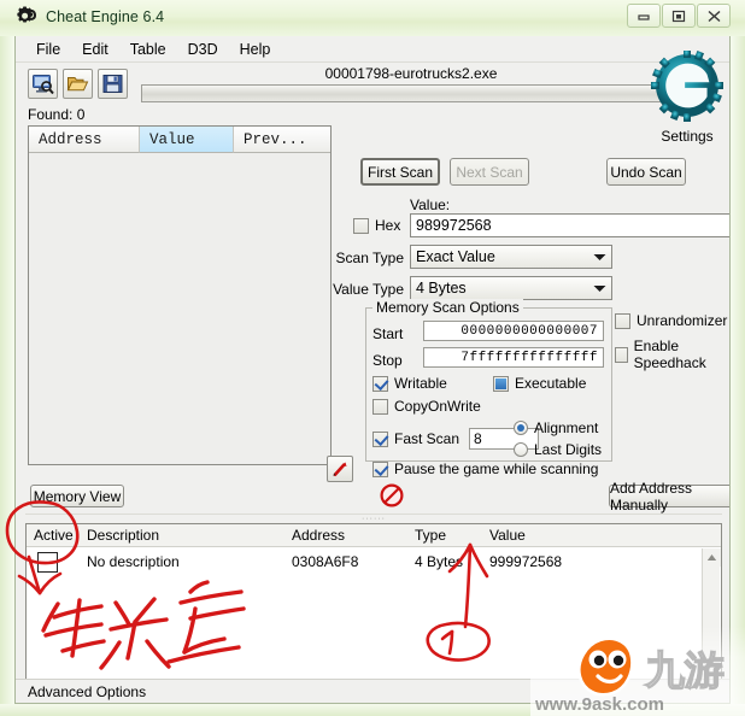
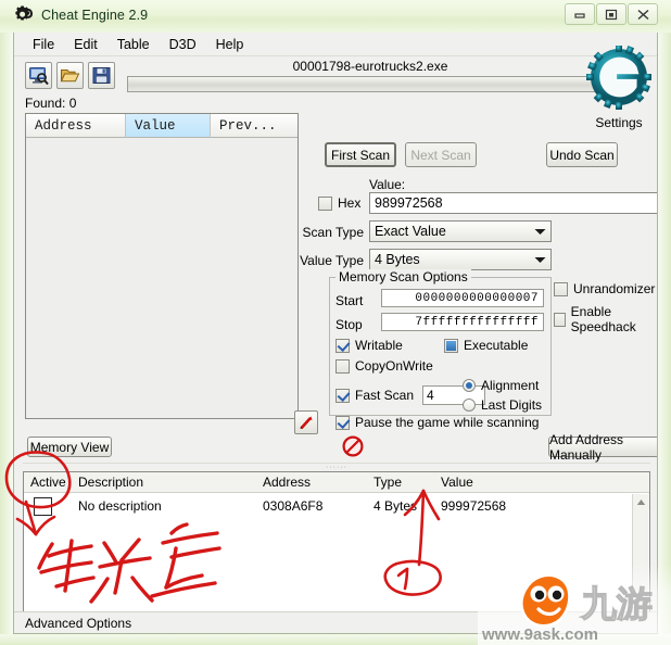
- Cheat Engine 6.4
+ Cheat Engine 2.9
  File
  Edit
  Table
  D3D
  Help
  00001798-eurotrucks2.exe
  Found: 0
  Settings
  Address
  Value
  Prev...
  First Scan
  Next Scan
  Undo Scan
  Value:
  Hex
  989972568
  Scan Type
  Exact Value
  Value Type
  4 Bytes
  Memory Scan Options
  Start
  0000000000000007
  Stop
  7fffffffffffffff
  Writable
  Executable
  CopyOnWrite
  Fast Scan
- 8
+ 4
  Alignment
  Last Digits
  Pause the game while scanning
  Unrandomizer
  Enable Speedhack
  Memory View
  Add Address Manually
  Active
  Description
  Address
  Type
  Value
  No description
  0308A6F8
  4 Byte
  999972568
  Advanced Options
  九游
  www.9ask.com
